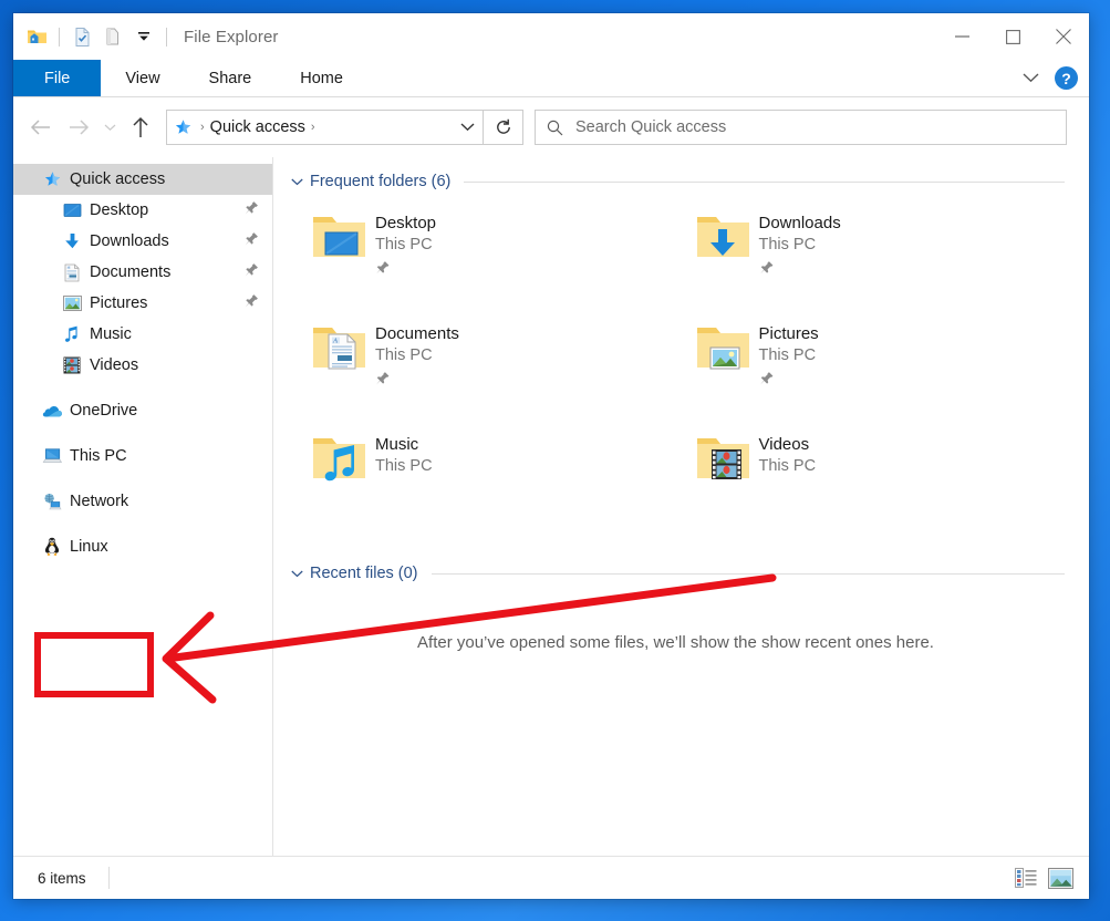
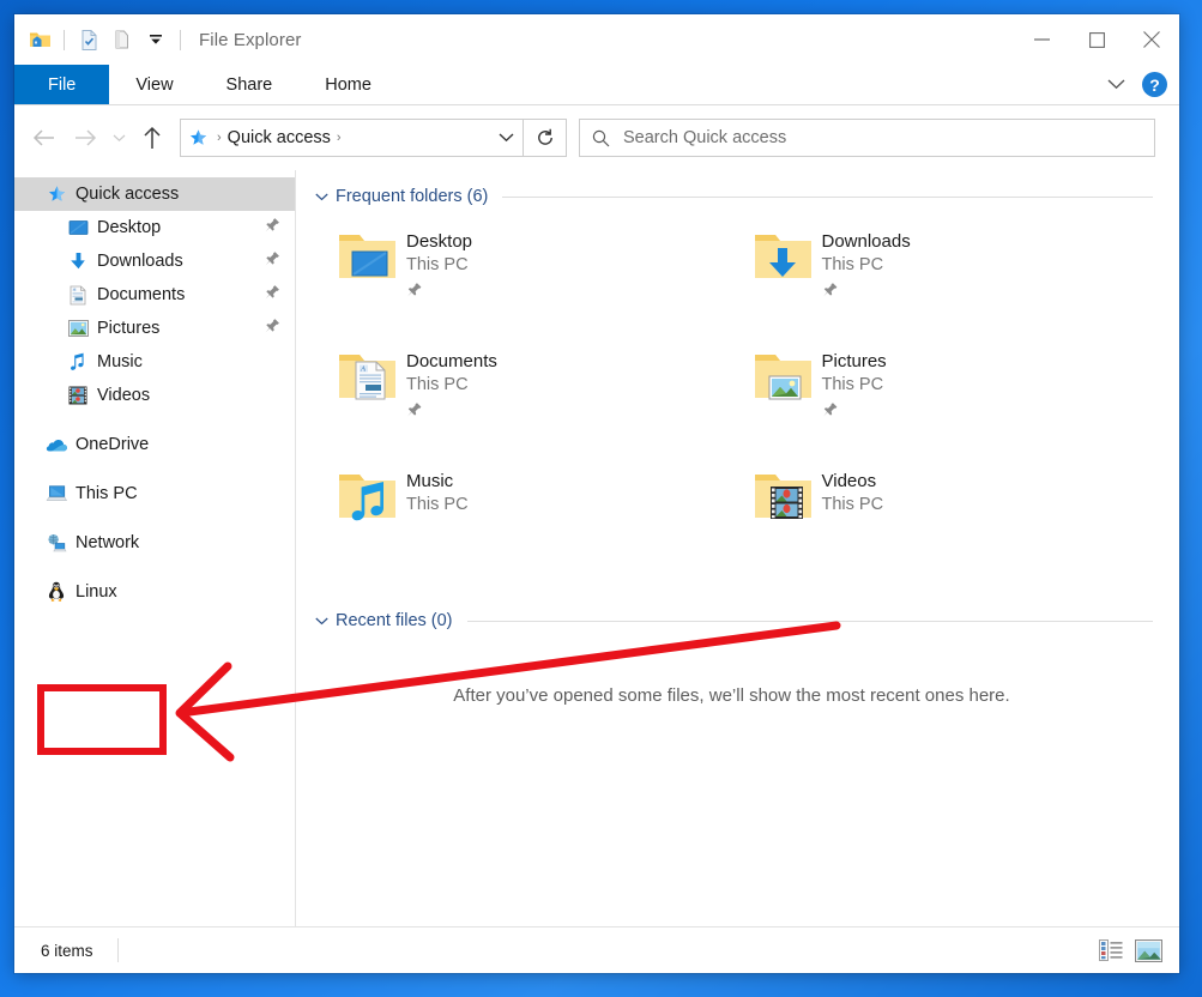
  File Explorer
  File
  View
  Share
  Home
  ?
  ›
  Quick access
  ›
  Search Quick access
  Quick access
  Desktop
  Downloads
  Documents
  Pictures
  Music
  Videos
  OneDrive
  This PC
  Network
  Linux
  Frequent folders (6)
  Desktop
  This PC
  Downloads
  This PC
  Documents
  This PC
  Pictures
  This PC
  Music
  This PC
  Videos
  This PC
  Recent files (0)
- After you’ve opened some files, we’ll show the show recent ones here.
+ After you’ve opened some files, we’ll show the most recent ones here.
  6 items
